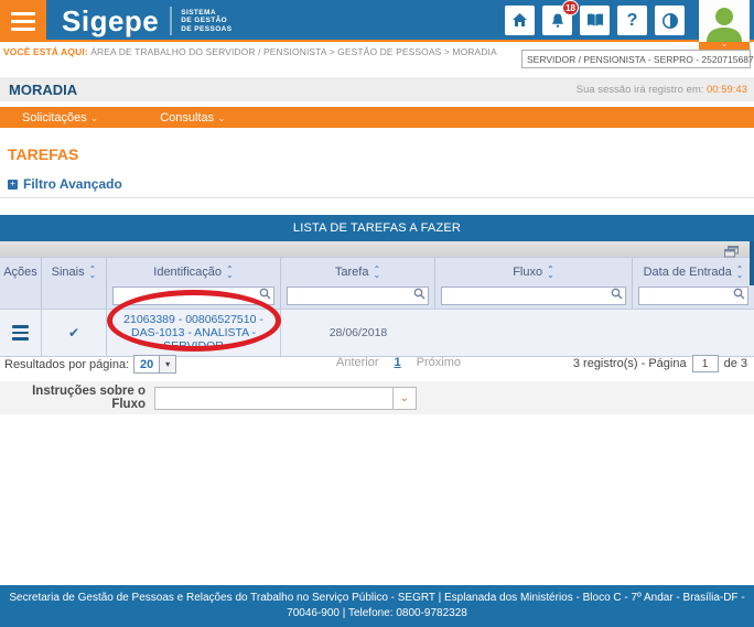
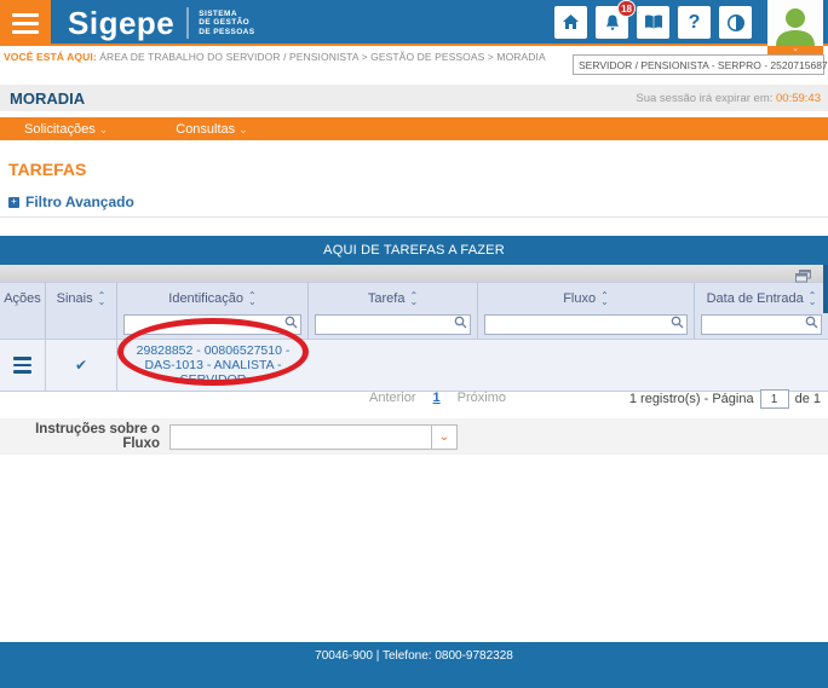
  Sigepe
  18
  ?
  VOCÊ ESTÁ AQUI: ÁREA DE TRABALHO DO SERVIDOR / PENSIONISTA > GESTÃO DE PESSOAS > MORADIA
  SERVIDOR / PENSIONISTA - SERPRO - 2520715687
  MORADIA
- Sua sessão irá registro em: 00:59:43
+ Sua sessão irá expirar em: 00:59:43
  Solicitações ⌄
  Consultas ⌄
  TAREFAS
  +
  Filtro Avançado
- LISTA DE TAREFAS A FAZER
+ AQUI DE TAREFAS A FAZER
  Ações
  Sinais
  ⌃
  ⌄
  Identificação
  ⌃
  ⌄
  Tarefa
  ⌃
  ⌄
  Fluxo
  ⌃
  ⌄
  Data de Entrada
  ⌃
  ⌄
  ✔
- 21063389 - 00806527510 - DAS-1013 - ANALISTA - SERVIDOR
+ 29828852 - 00806527510 - DAS-1013 - ANALISTA - SERVIDOR
- 28/06/2018
- Resultados por página:
- 20
- ▾
  Anterior
  1
  Próximo
- 3 registro(s) - Página
+ 1 registro(s) - Página
  1
- de 3
+ de 1
  Instruções sobre o Fluxo
  ⌄
- Secretaria de Gestão de Pessoas e Relações do Trabalho no Serviço Público - SEGRT | Esplanada dos Ministérios - Bloco C - 7º Andar - Brasília-DF -
  70046-900 | Telefone: 0800-9782328
